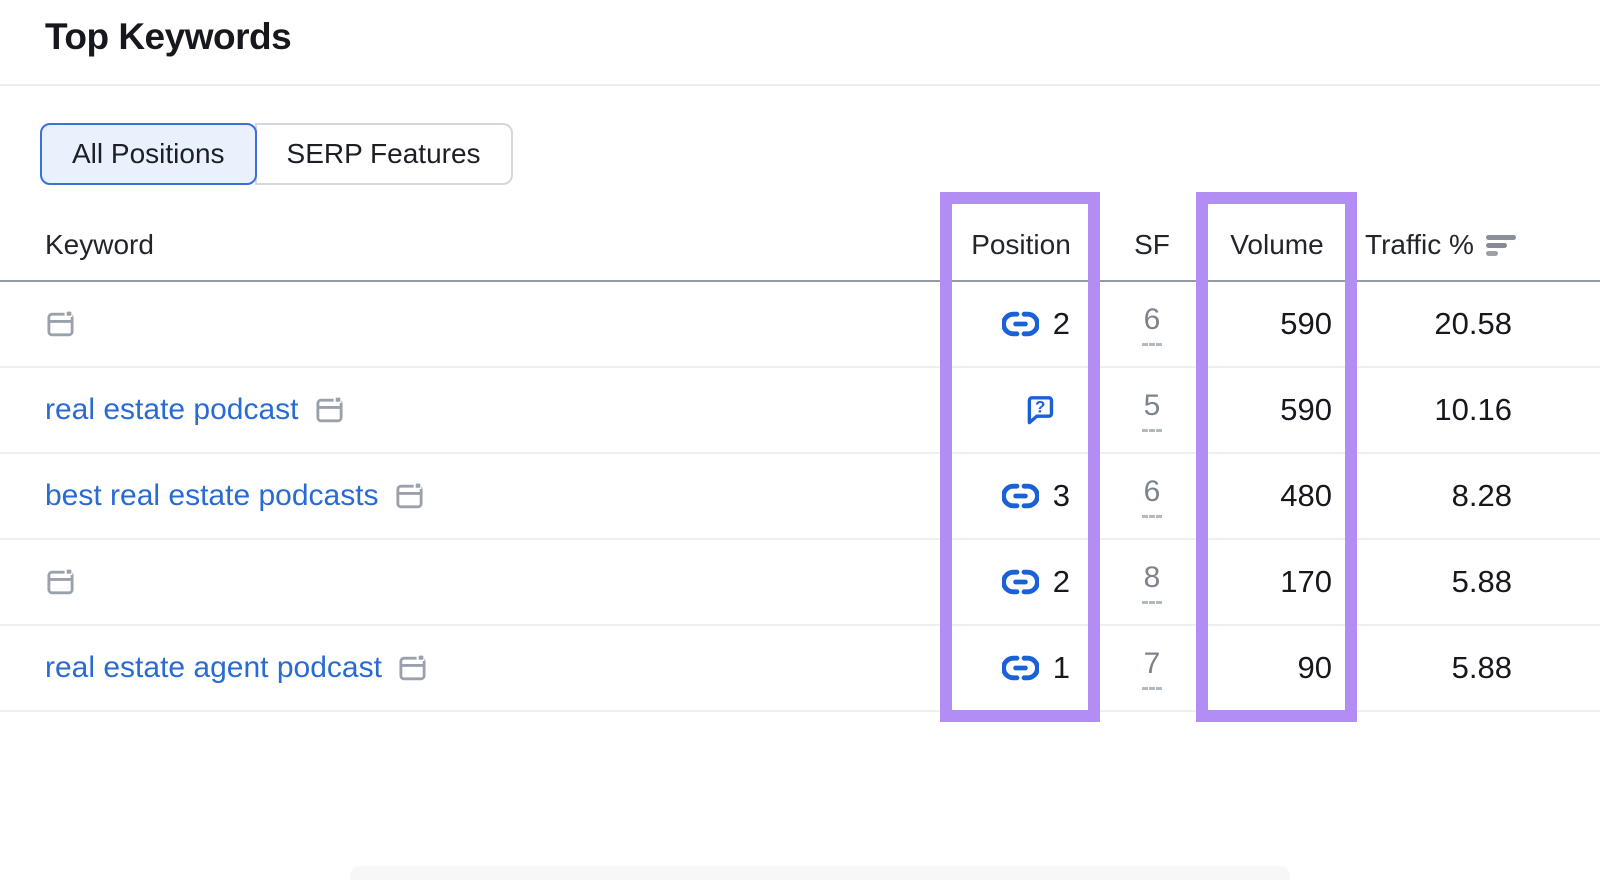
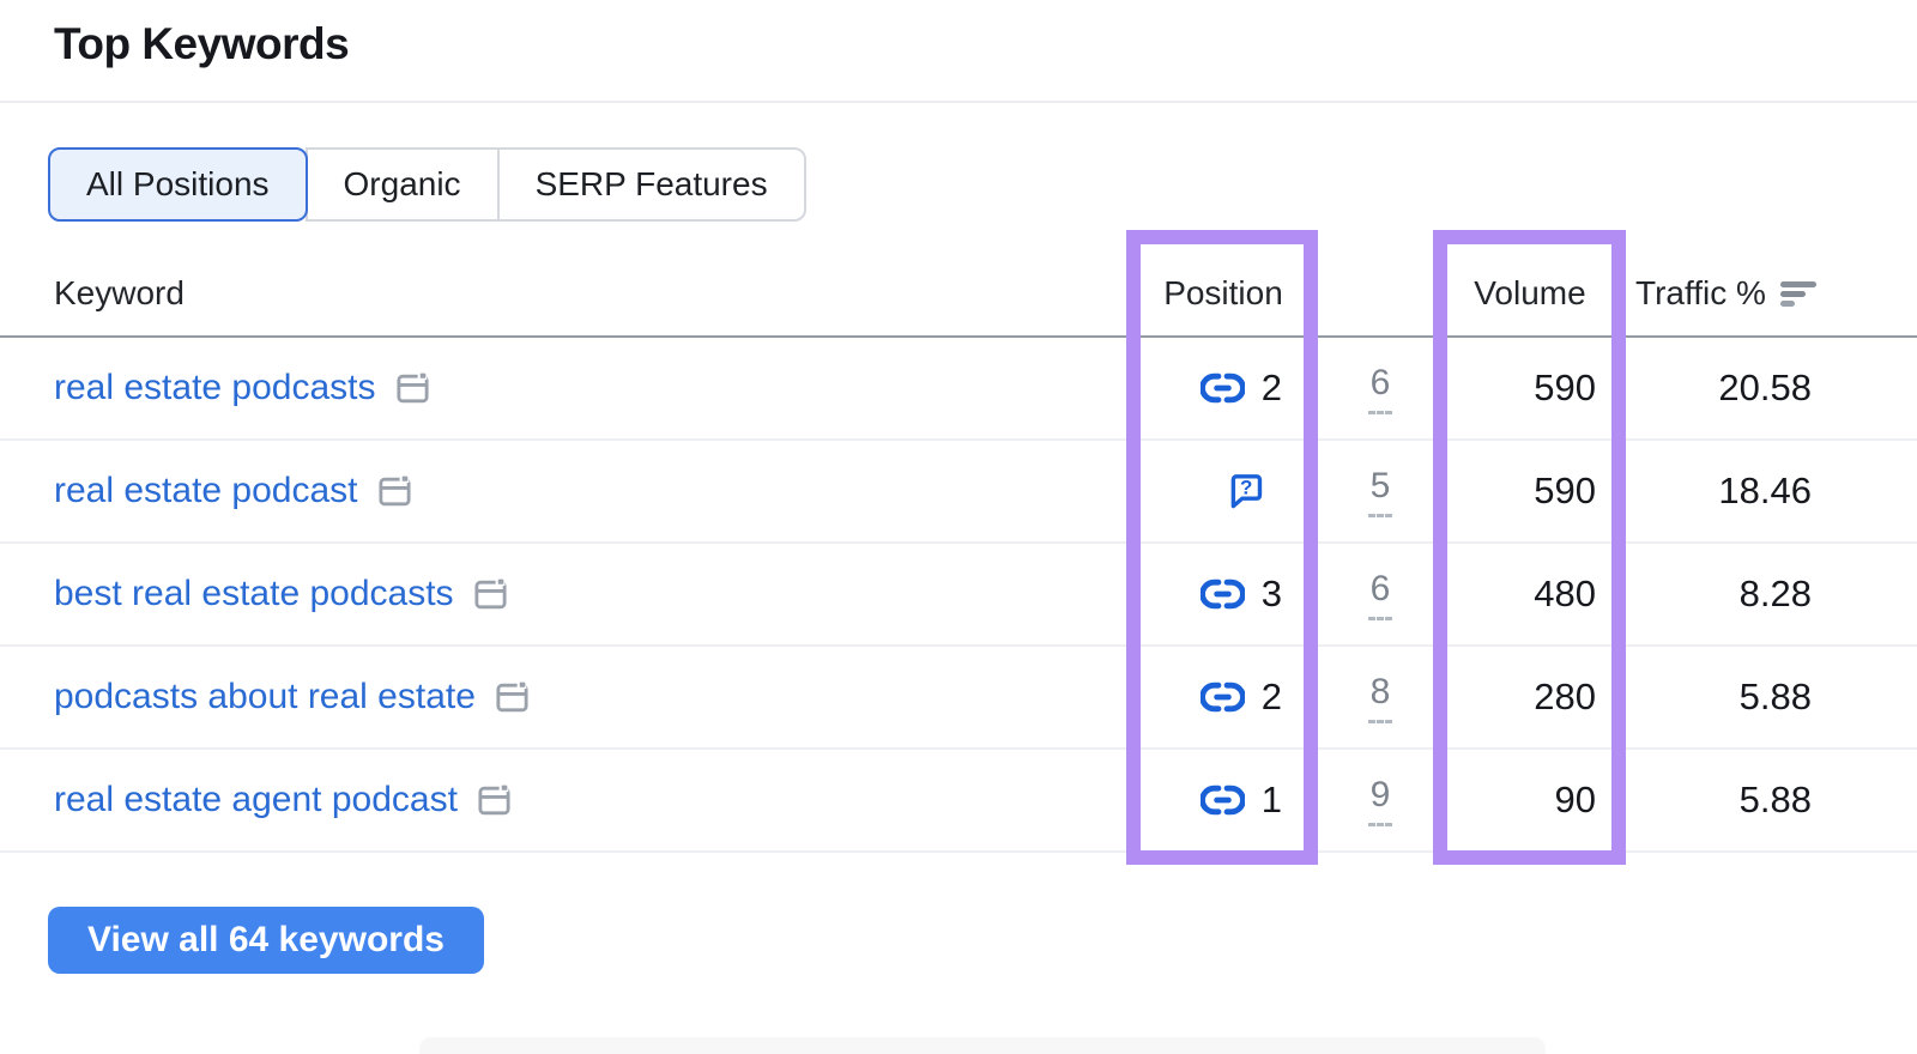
  Top Keywords
  All Positions
+ Organic
  SERP Features
  Keyword
  Position
- SF
  Volume
  Traffic %
+ real estate podcasts
  2
  6
  590
  20.58
  real estate podcast
  ?
  5
  590
- 10.16
+ 18.46
  best real estate podcasts
  3
  6
  480
  8.28
+ podcasts about real estate
  2
  8
- 170
+ 280
  5.88
  real estate agent podcast
  1
- 7
+ 9
  90
  5.88
+ View all 64 keywords
